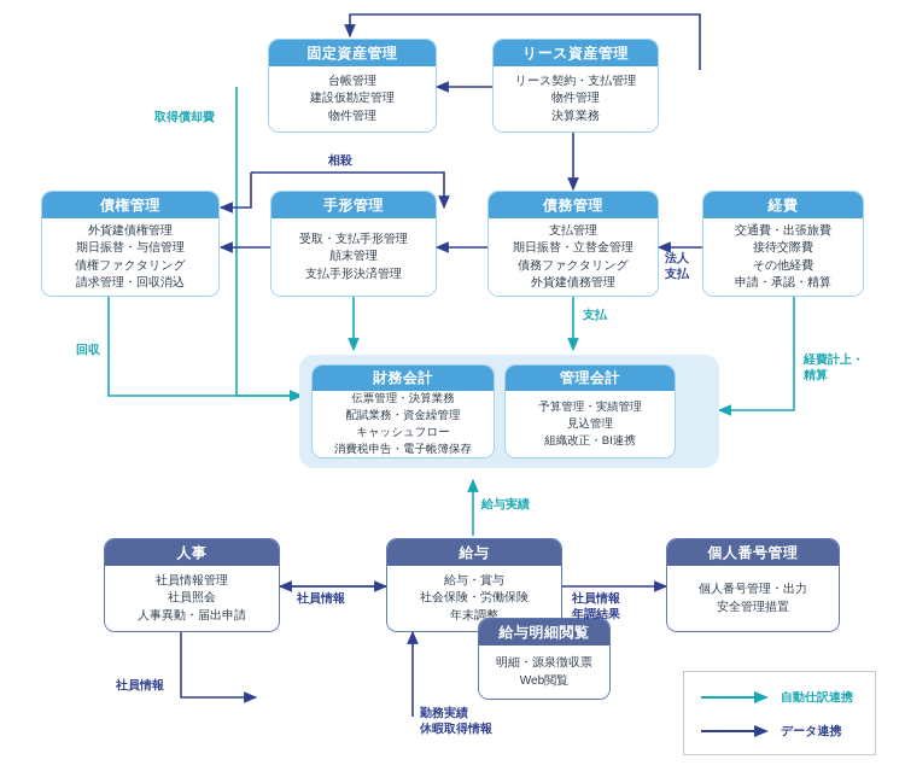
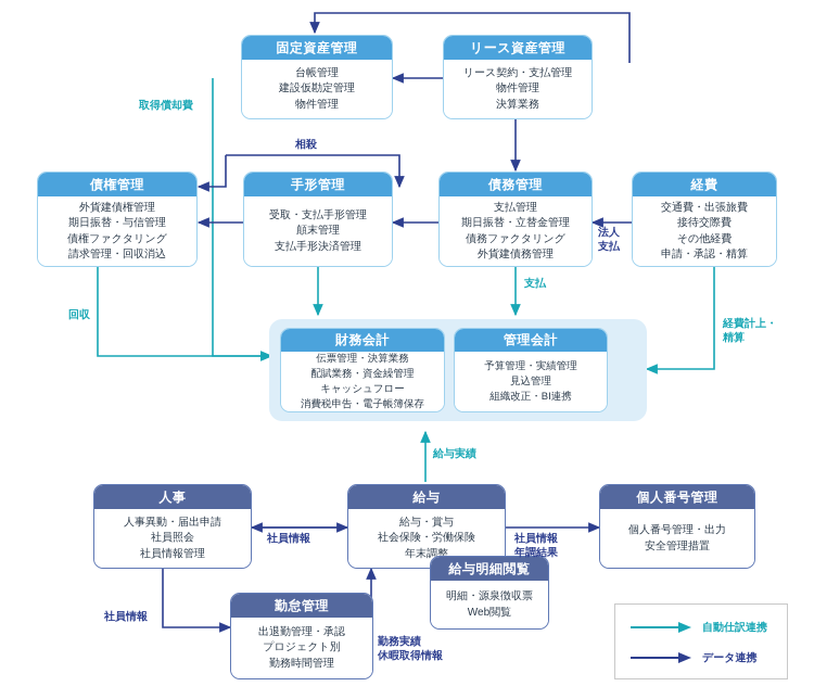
  固定資産管理
  台帳管理
  建設仮勘定管理
  物件管理
  リース資産管理
  リース契約・支払管理
  物件管理
  決算業務
  債権管理
  外貨建債権管理
  期日振替・与信管理
  債権ファクタリング
  請求管理・回収消込
  手形管理
  受取・支払手形管理
  顛末管理
  支払手形決済管理
  債務管理
  支払管理
  期日振替・立替金管理
  債務ファクタリング
  外貨建債務管理
  経費
  交通費・出張旅費
  接待交際費
  その他経費
  申請・承認・精算
  財務会計
  伝票管理・決算業務
  配賦業務・資金繰管理
  キャッシュフロー
  消費税申告・電子帳簿保存
  管理会計
  予算管理・実績管理
  見込管理
  組織改正・BI連携
  人事
- 社員情報管理
+ 人事異動・届出申請
  社員照会
- 人事異動・届出申請
+ 社員情報管理
  給与
  給与・賞与
  社会保険・労働保険
  年末調整
  個人番号管理
  個人番号管理・出力
  安全管理措置
+ 勤怠管理
+ 出退勤管理・承認
+ プロジェクト別
+ 勤務時間管理
  給与明細閲覧
  明細・源泉徴収票
  Web閲覧
  取得償却費
  相殺
  法人
  支払
  支払
  回収
  経費計上・
  精算
  給与実績
  社員情報
  社員情報
  年調結果
  社員情報
  勤務実績
  休暇取得情報
  自動仕訳連携
  データ連携
